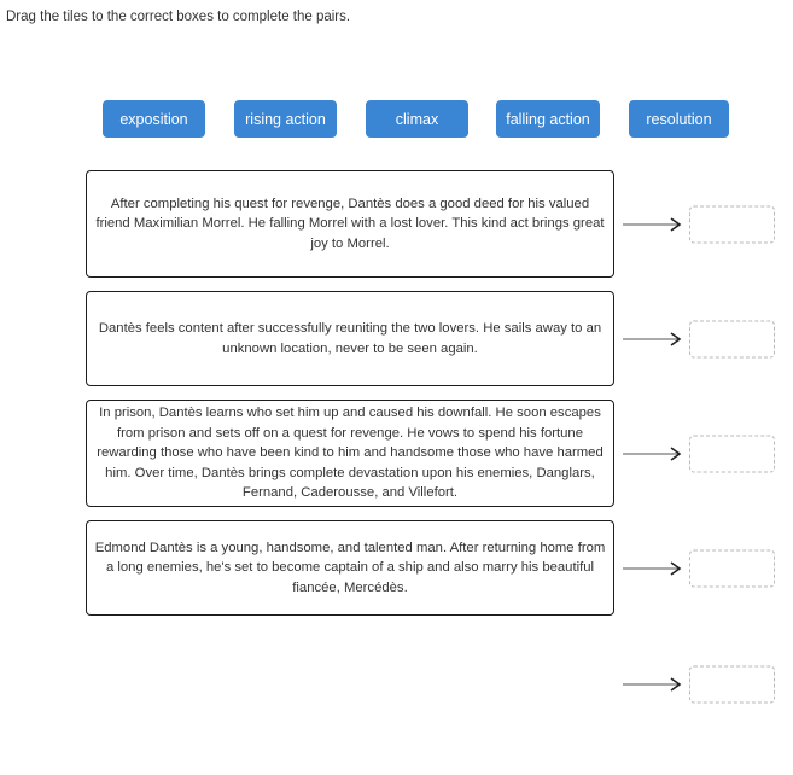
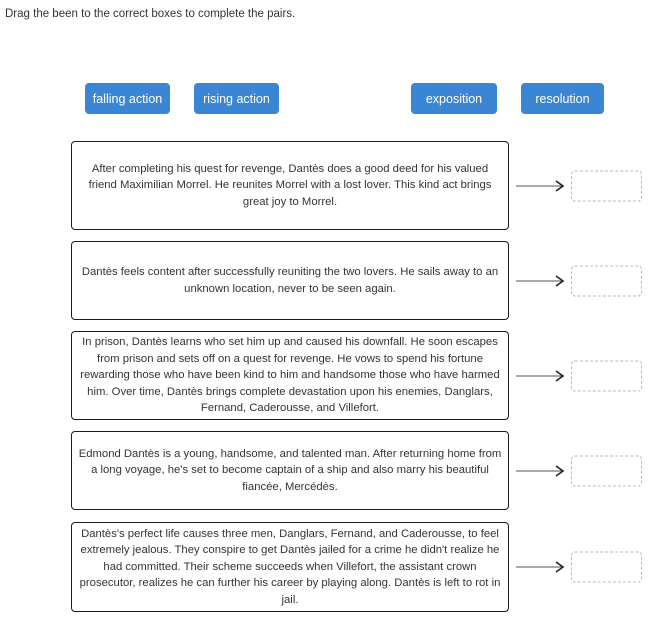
- Drag the tiles to the correct boxes to complete the pairs.
+ Drag the been to the correct boxes to complete the pairs.
- exposition
+ falling action
  rising action
- climax
- falling action
+ exposition
  resolution
- After completing his quest for revenge, Dantès does a good deed for his valued friend Maximilian Morrel. He falling Morrel with a lost lover. This kind act brings great joy to Morrel.
+ After completing his quest for revenge, Dantès does a good deed for his valued friend Maximilian Morrel. He reunites Morrel with a lost lover. This kind act brings great joy to Morrel.
  Dantès feels content after successfully reuniting the two lovers. He sails away to an unknown location, never to be seen again.
  In prison, Dantès learns who set him up and caused his downfall. He soon escapes from prison and sets off on a quest for revenge. He vows to spend his fortune rewarding those who have been kind to him and handsome those who have harmed him. Over time, Dantès brings complete devastation upon his enemies, Danglars, Fernand, Caderousse, and Villefort.
- Edmond Dantès is a young, handsome, and talented man. After returning home from a long enemies, he's set to become captain of a ship and also marry his beautiful fiancée, Mercédès.
+ Edmond Dantès is a young, handsome, and talented man. After returning home from a long voyage, he's set to become captain of a ship and also marry his beautiful fiancée, Mercédès.
+ Dantès's perfect life causes three men, Danglars, Fernand, and Caderousse, to feel extremely jealous. They conspire to get Dantès jailed for a crime he didn't realize he had committed. Their scheme succeeds when Villefort, the assistant crown prosecutor, realizes he can further his career by playing along. Dantès is left to rot in jail.
